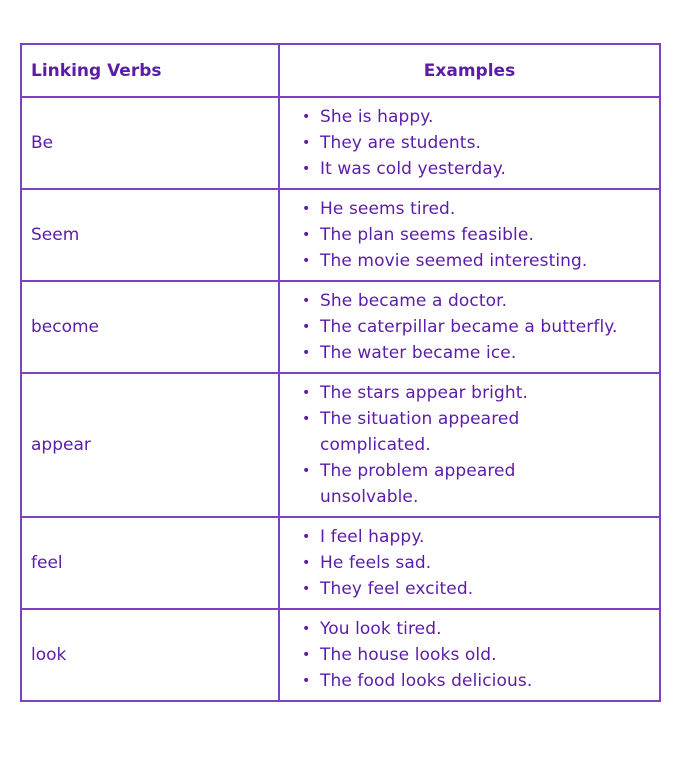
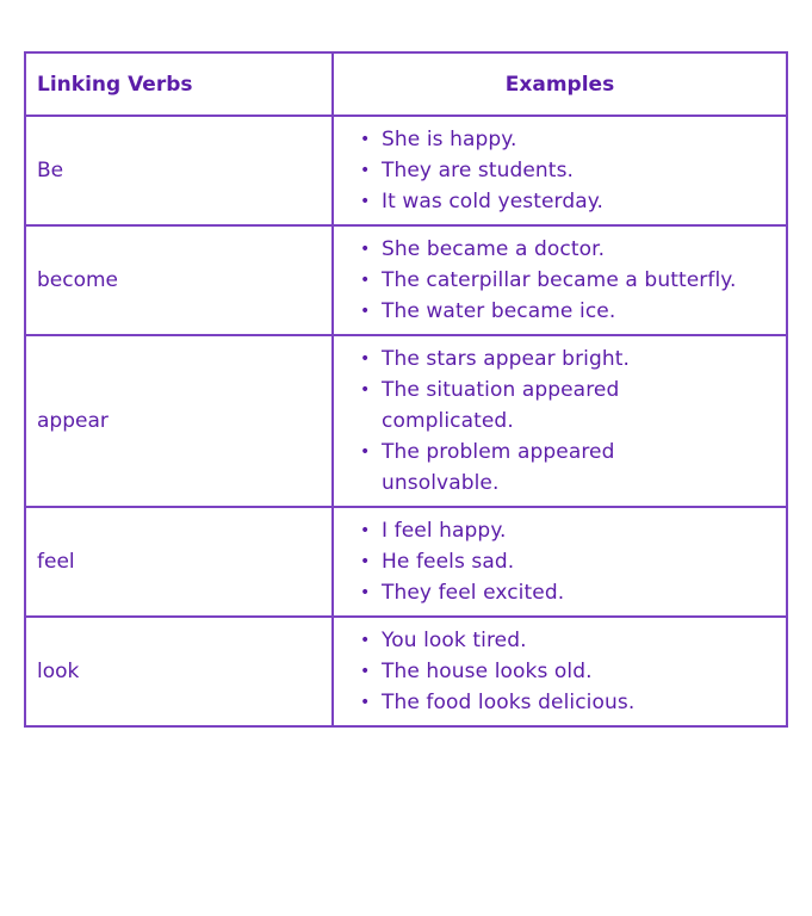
  Linking Verbs	Examples
  Be	She is happy. They are students. It was cold yesterday.
- Seem	He seems tired. The plan seems feasible. The movie seemed interesting.
  become	She became a doctor. The caterpillar became a butterfly. The water became ice.
  appear	The stars appear bright. The situation appeared complicated. The problem appeared unsolvable.
  feel	I feel happy. He feels sad. They feel excited.
  look	You look tired. The house looks old. The food looks delicious.
